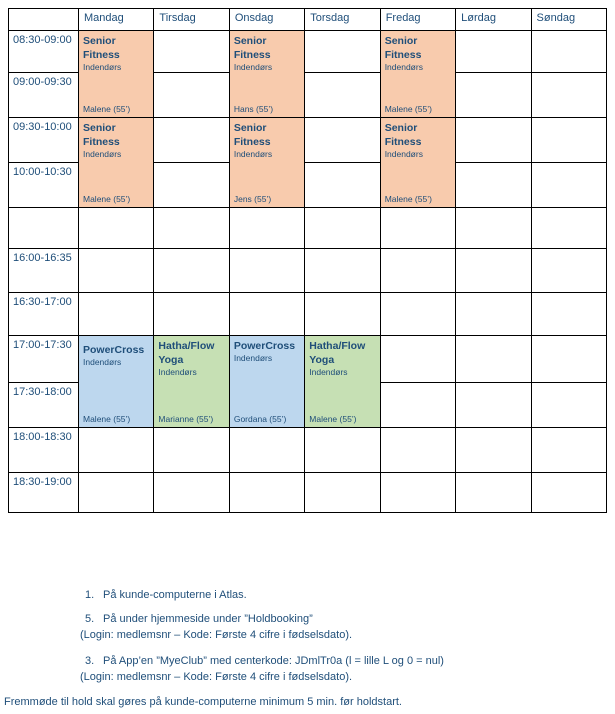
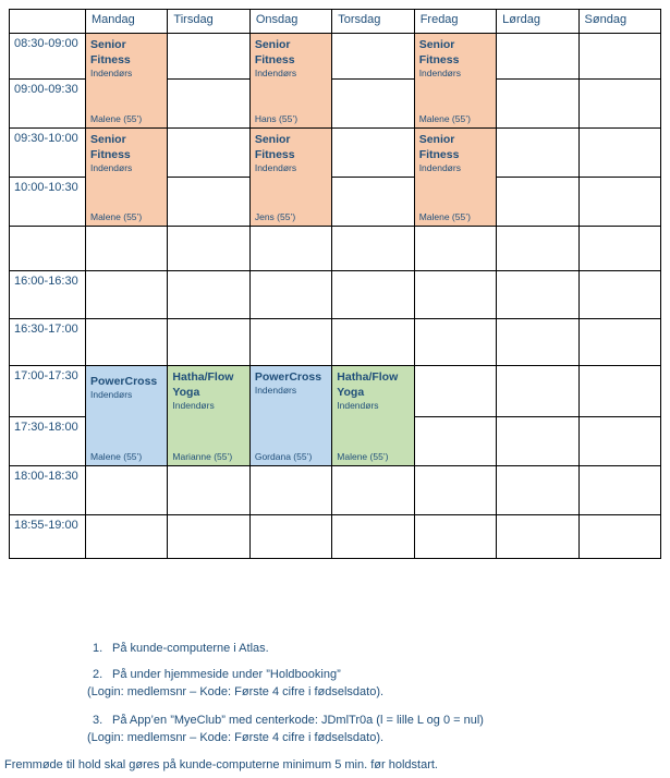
  	Mandag	Tirsdag	Onsdag	Torsdag	Fredag	Lørdag	Søndag
  08:30-09:00	Senior Fitness Indendørs Malene (55’)		Senior Fitness Indendørs Hans (55’)		Senior Fitness Indendørs Malene (55’)
  09:00-09:30
  09:30-10:00	Senior Fitness Indendørs Malene (55’)		Senior Fitness Indendørs Jens (55’)		Senior Fitness Indendørs Malene (55’)
  10:00-10:30
- 16:00-16:35
+ 16:00-16:30
  16:30-17:00
  17:00-17:30	PowerCross Indendørs Malene (55’)	Hatha/Flow Yoga Indendørs Marianne (55’)	PowerCross Indendørs Gordana (55’)	Hatha/Flow Yoga Indendørs Malene (55’)
  17:30-18:00
  18:00-18:30
- 18:30-19:00
+ 18:55-19:00
  1.
  På kunde-computerne i Atlas.
- 5.
+ 2.
  På under hjemmeside under ”Holdbooking”
  (Login: medlemsnr – Kode: Første 4 cifre i fødselsdato).
  3.
  På App’en ”MyeClub” med centerkode: JDmlTr0a (l = lille L og 0 = nul)
  (Login: medlemsnr – Kode: Første 4 cifre i fødselsdato).
  Fremmøde til hold skal gøres på kunde-computerne minimum 5 min. før holdstart.
